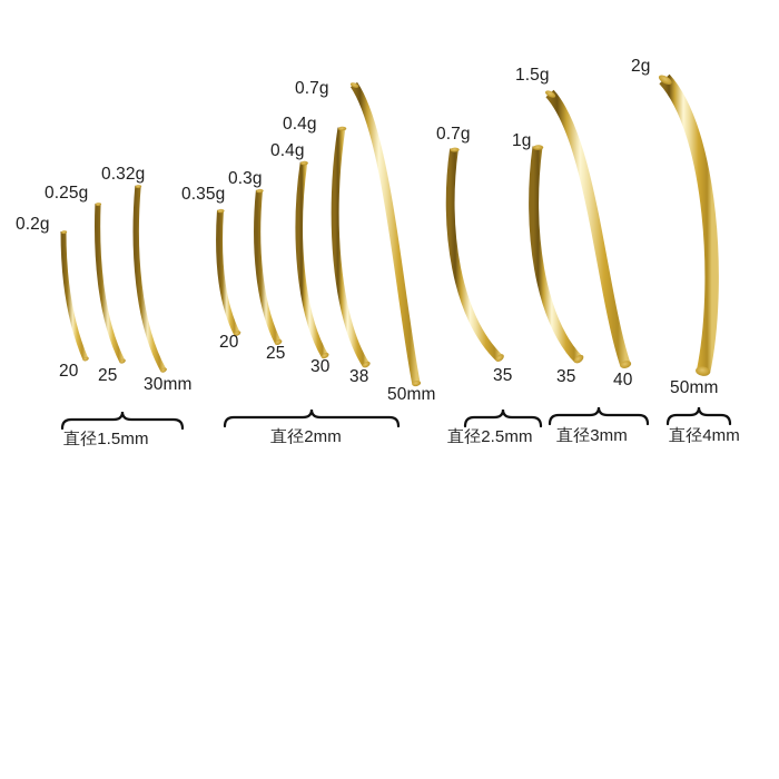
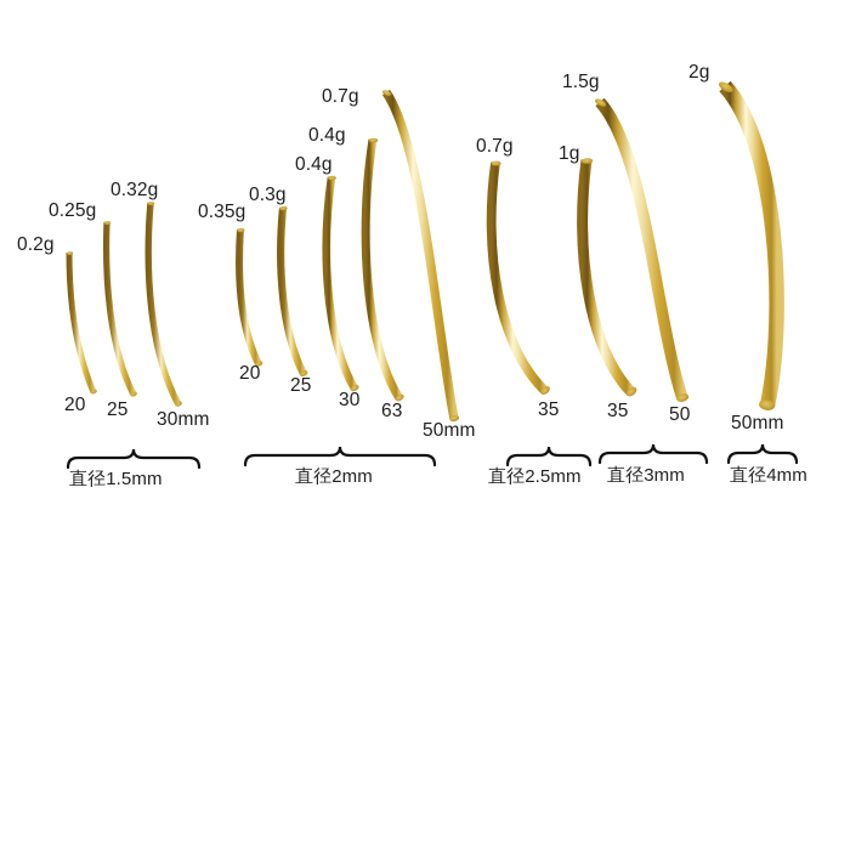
  0.2g
  0.25g
  0.32g
  0.35g
  0.3g
  0.4g
  0.4g
  0.7g
  0.7g
  1g
  1.5g
  2g
  20
  25
  30mm
  20
  25
  30
- 38
+ 63
  50mm
  35
  35
- 40
+ 50
  50mm
  直径1.5mm
  直径2mm
  直径2.5mm
  直径3mm
  直径4mm
